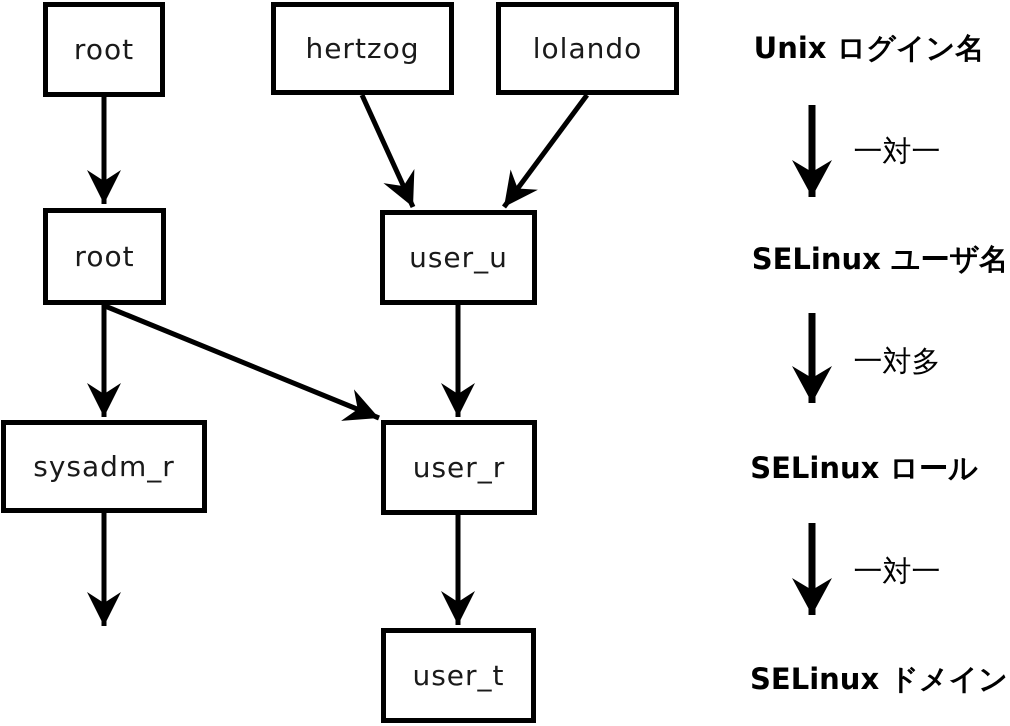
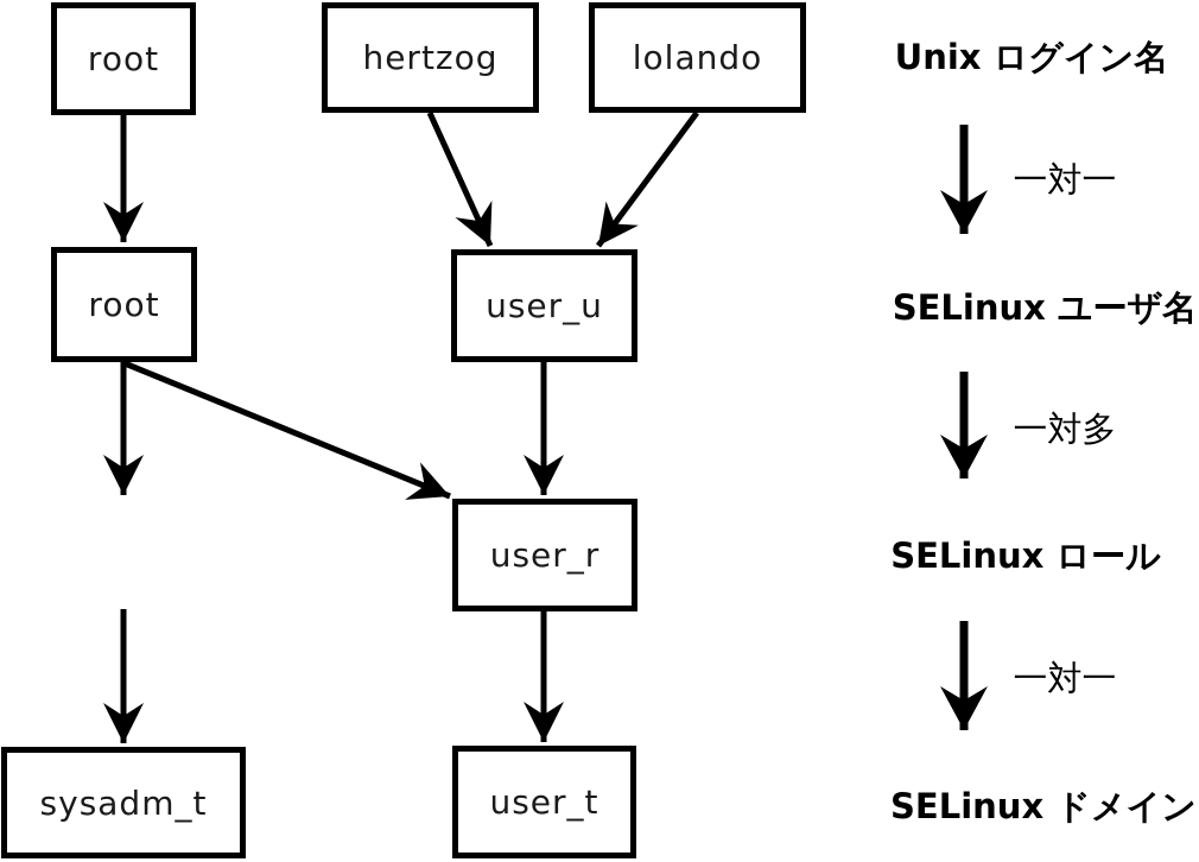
  root
  hertzog
  lolando
  root
  user_u
- sysadm_r
  user_r
+ sysadm_t
  user_t
  Unix ログイン名
  一対一
  SELinux ユーザ名
  一対多
  SELinux ロール
  一対一
  SELinux ドメイン
